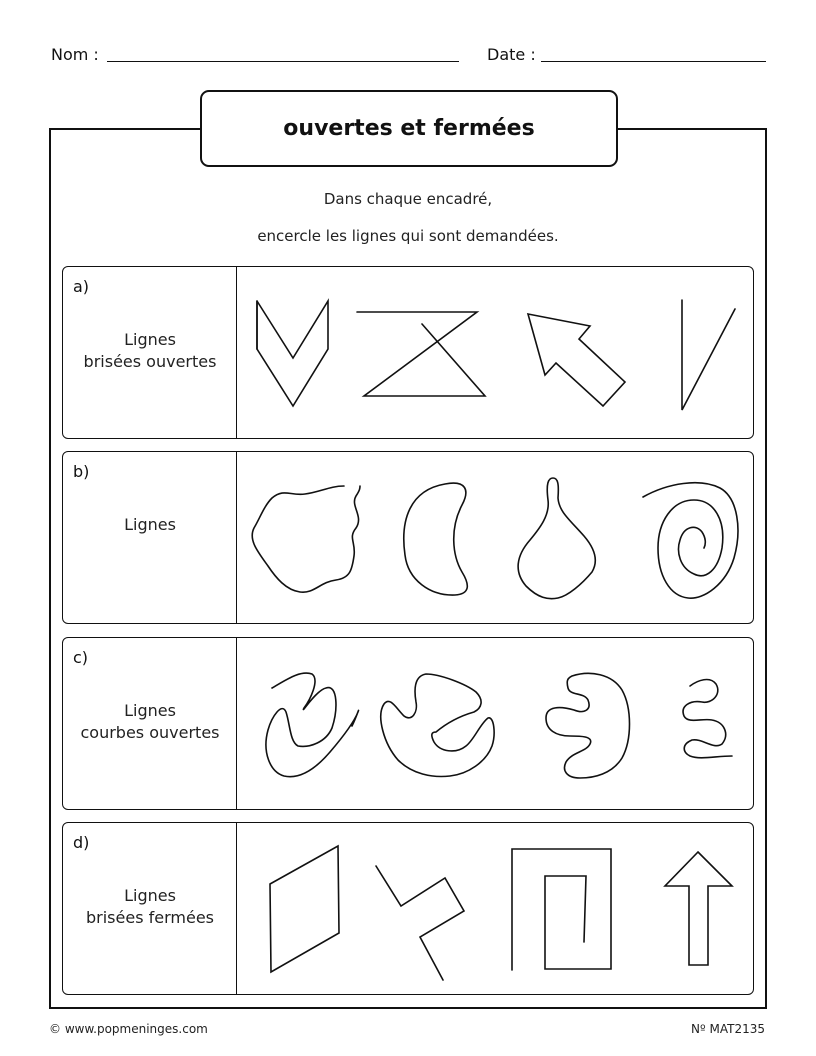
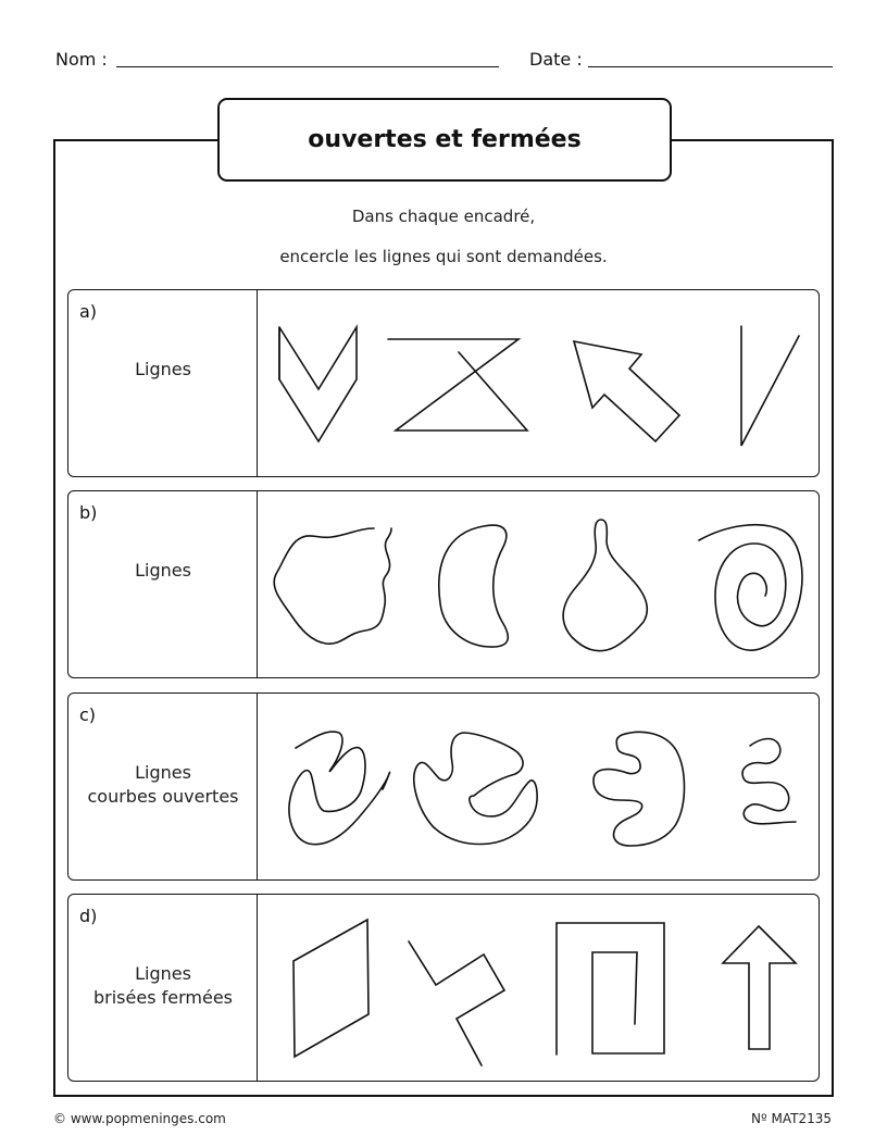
  Nom :
  Date :
  ouvertes et fermées
  Dans chaque encadré,
  encercle les lignes qui sont demandées.
  a)
  Lignes
- brisées ouvertes
  b)
  Lignes
  c)
  Lignes
  courbes ouvertes
  d)
  Lignes
  brisées fermées
  © www.popmeninges.com
  Nº MAT2135
